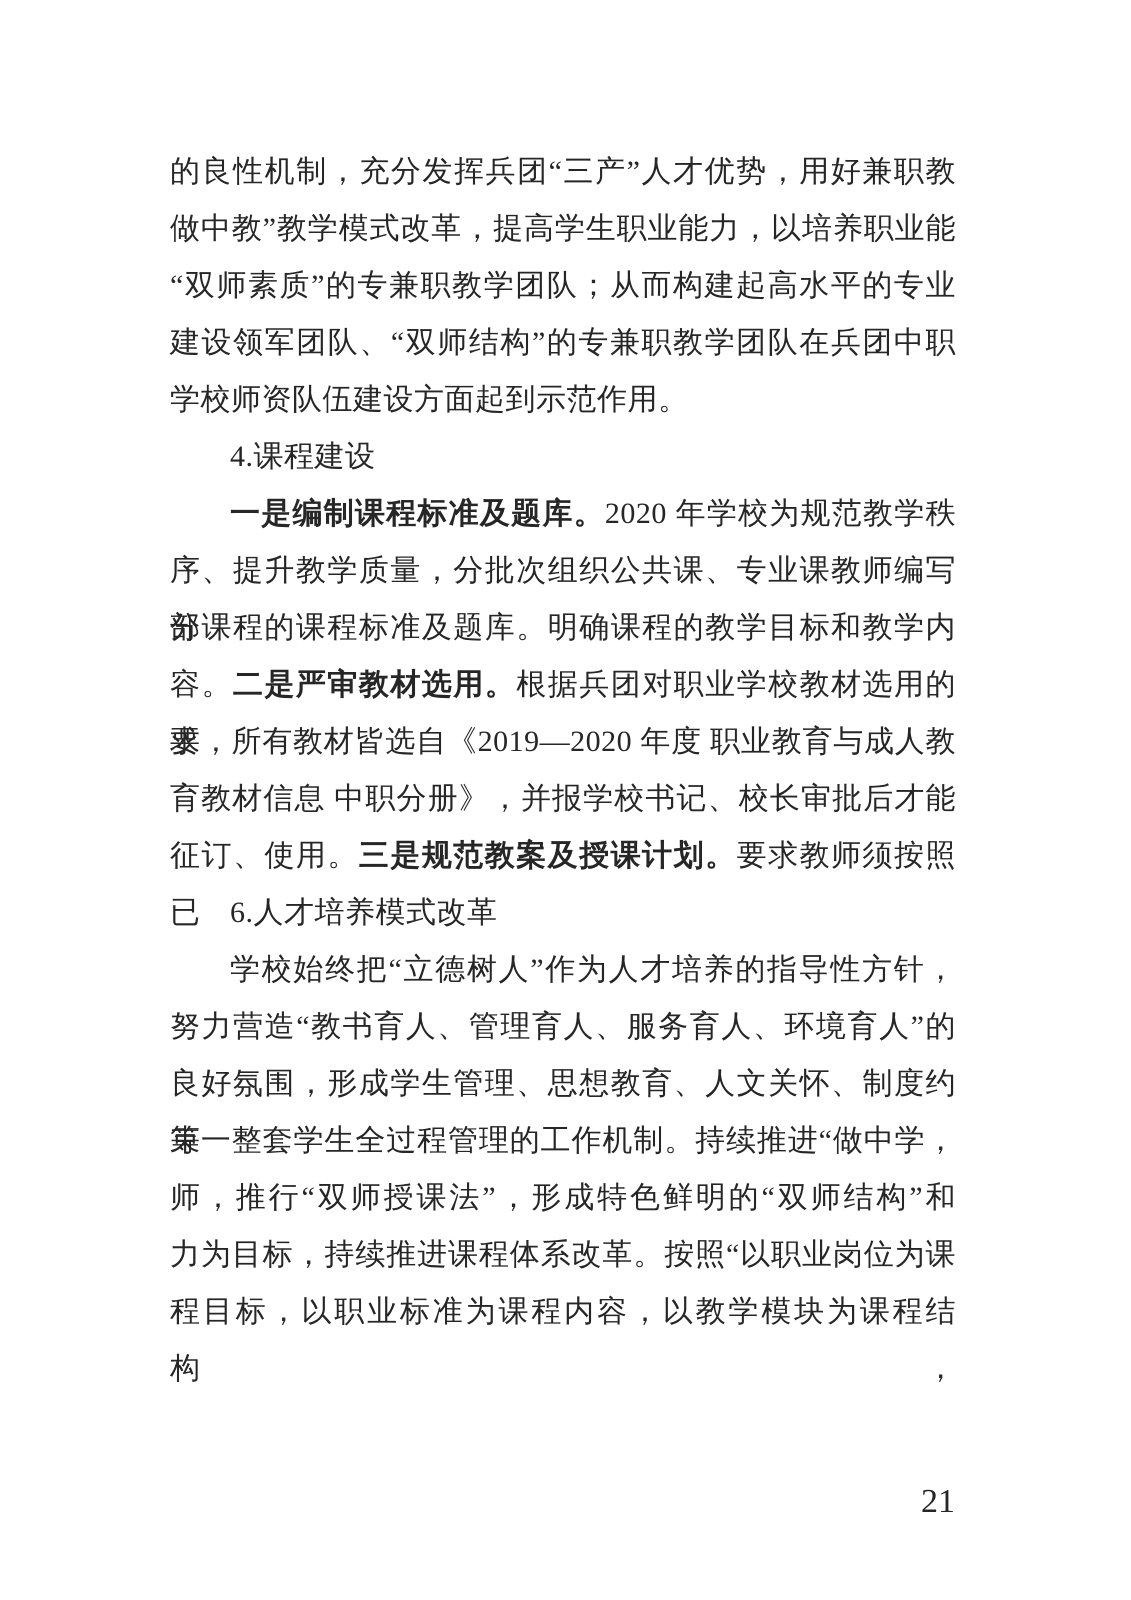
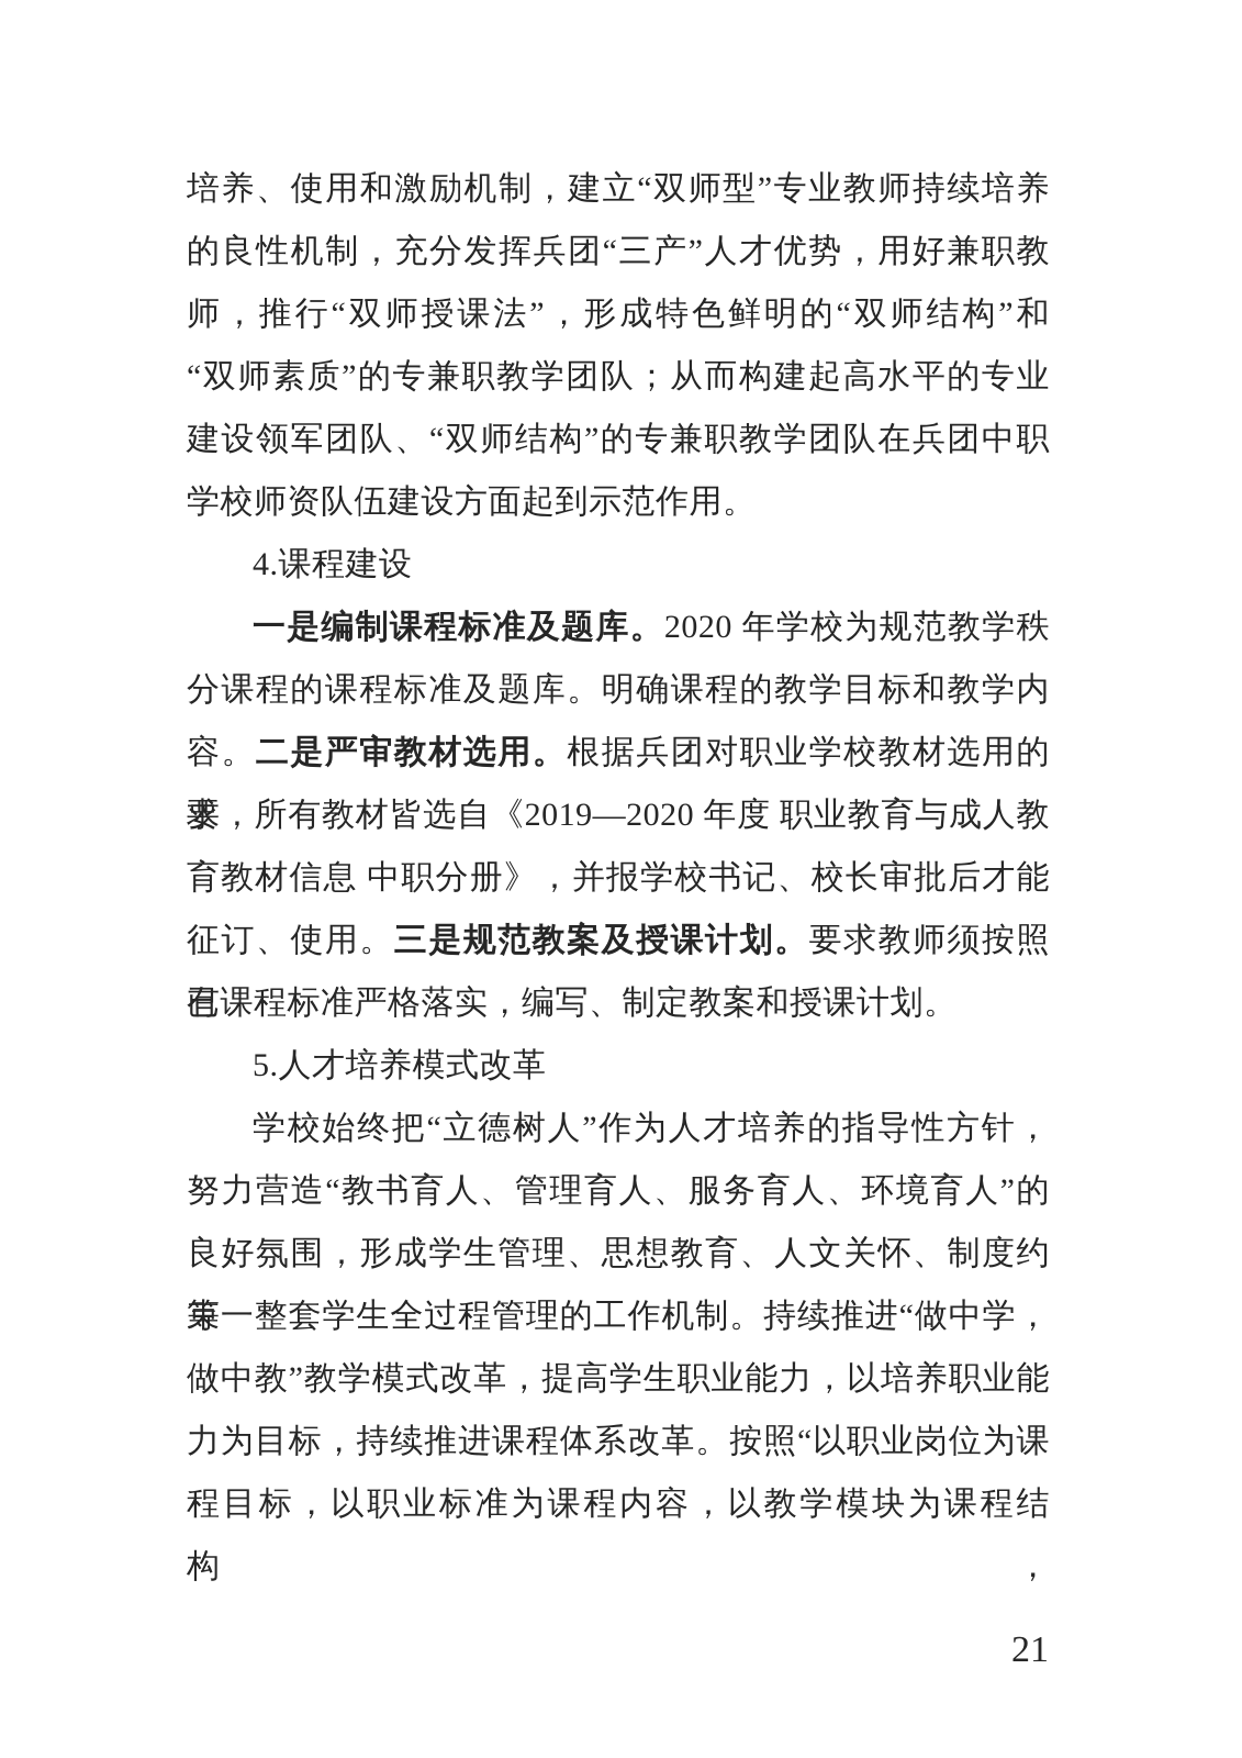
+ 培养、使用和激励机制，建立“双师型”专业教师持续培养
  的良性机制，充分发挥兵团“三产”人才优势，用好兼职教
- 做中教”教学模式改革，提高学生职业能力，以培养职业能
+ 师，推行“双师授课法”，形成特色鲜明的“双师结构”和
  “双师素质”的专兼职教学团队；从而构建起高水平的专业
  建设领军团队、“双师结构”的专兼职教学团队在兵团中职
  学校师资队伍建设方面起到示范作用。
  4.课程建设
  一是编制课程标准及题库。2020 年学校为规范教学秩
- 序、提升教学质量，分批次组织公共课、专业课教师编写部
  分课程的课程标准及题库。明确课程的教学目标和教学内
  容。二是严审教材选用。根据兵团对职业学校教材选用的要
  求，所有教材皆选自《2019—2020 年度 职业教育与成人教
  育教材信息 中职分册》，并报学校书记、校长审批后才能
  征订、使用。三是规范教案及授课计划。要求教师须按照已
+ 有课程标准严格落实，编写、制定教案和授课计划。
- 6.人才培养模式改革
+ 5.人才培养模式改革
  学校始终把“立德树人”作为人才培养的指导性方针，
  努力营造“教书育人、管理育人、服务育人、环境育人”的
  良好氛围，形成学生管理、思想教育、人文关怀、制度约束
  等一整套学生全过程管理的工作机制。持续推进“做中学，
- 师，推行“双师授课法”，形成特色鲜明的“双师结构”和
+ 做中教”教学模式改革，提高学生职业能力，以培养职业能
  力为目标，持续推进课程体系改革。按照“以职业岗位为课
  程目标，以职业标准为课程内容，以教学模块为课程结构，
  21
